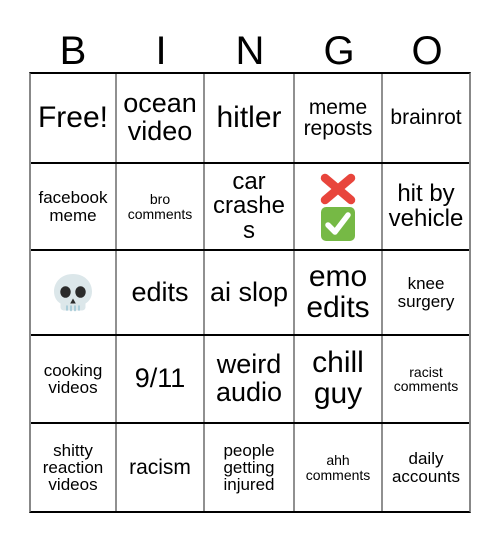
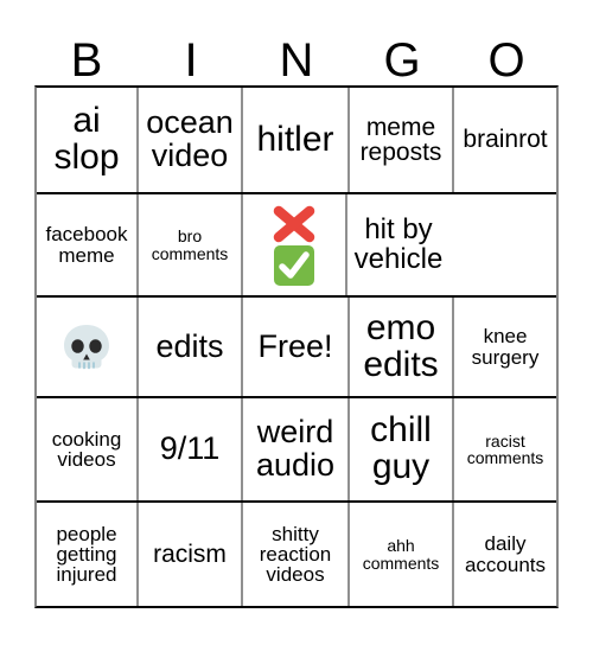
  B
  I
  N
  G
  O
- Free!
+ ai slop
  ocean video
  hitler
  meme reposts
  brainrot
  facebook meme
  bro comments
- car crashes
  hit by vehicle
  edits
- ai slop
+ Free!
  emo edits
  knee surgery
  cooking videos
  9/11
  weird audio
  chill guy
  racist comments
- shitty reaction videos
+ people getting injured
  racism
- people getting injured
+ shitty reaction videos
  ahh comments
  daily accounts
